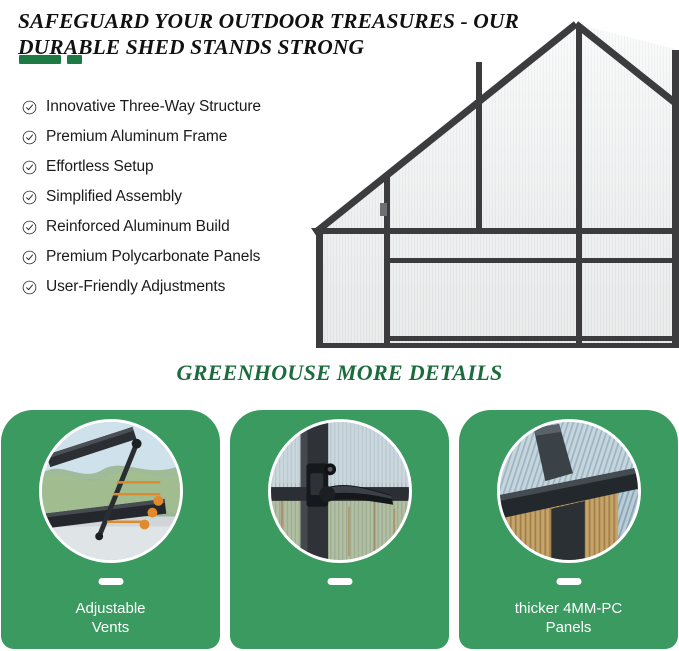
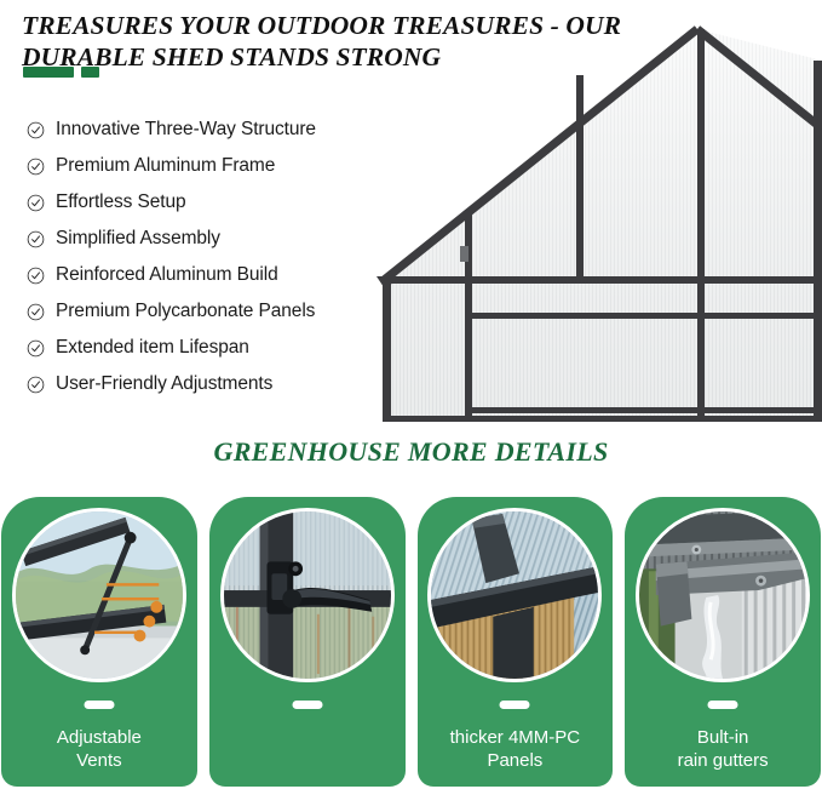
- SAFEGUARD YOUR OUTDOOR TREASURES - OUR DURABLE SHED STANDS STRONG
+ TREASURES YOUR OUTDOOR TREASURES - OUR DURABLE SHED STANDS STRONG
  Innovative Three-Way Structure
  Premium Aluminum Frame
  Effortless Setup
  Simplified Assembly
  Reinforced Aluminum Build
  Premium Polycarbonate Panels
+ Extended item Lifespan
  User-Friendly Adjustments
  GREENHOUSE MORE DETAILS
  Adjustable
  Vents
  thicker 4MM-PC
  Panels
+ Bult-in
+ rain gutters
